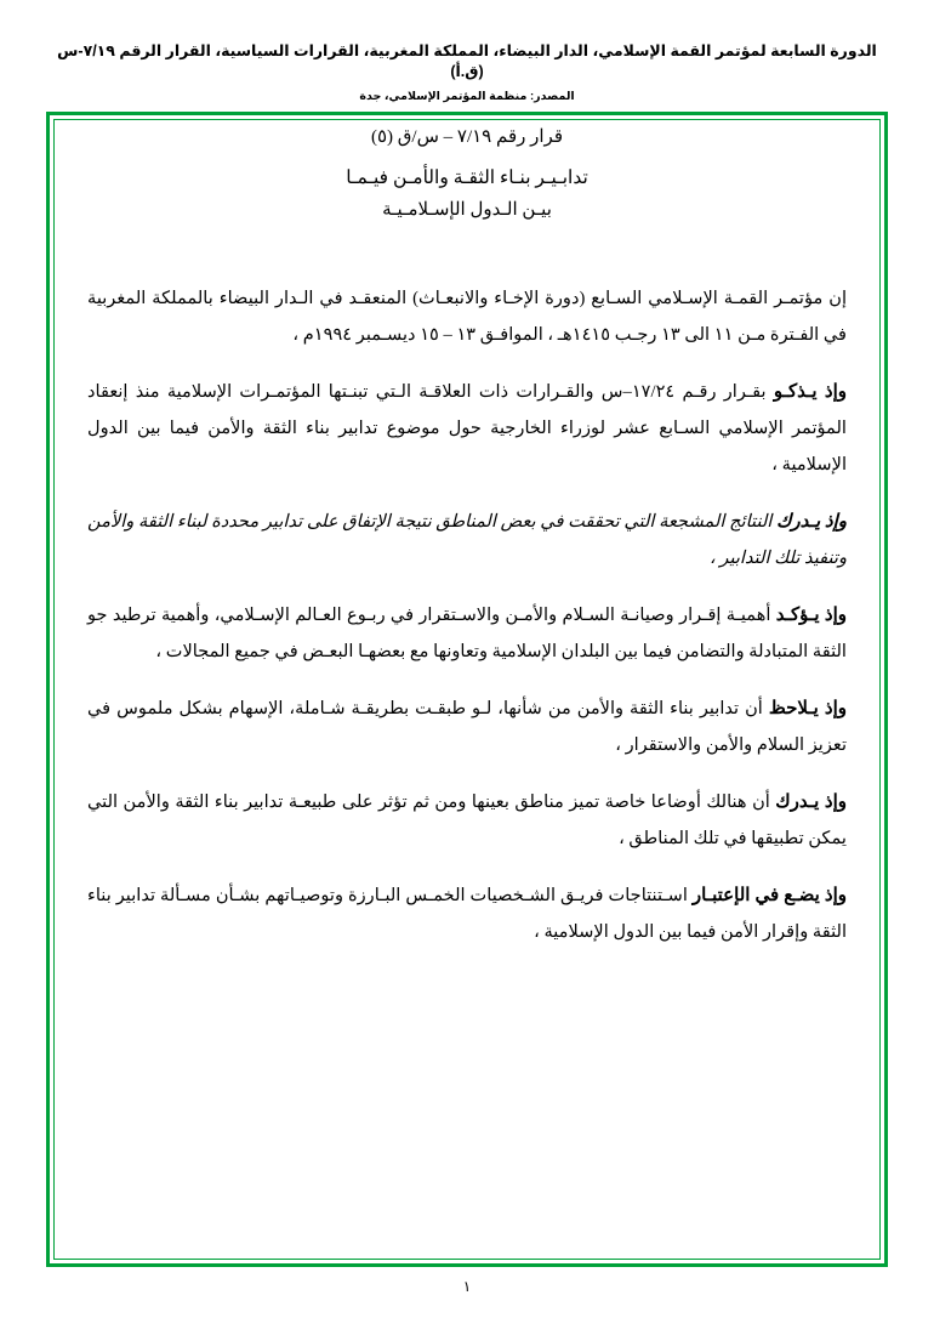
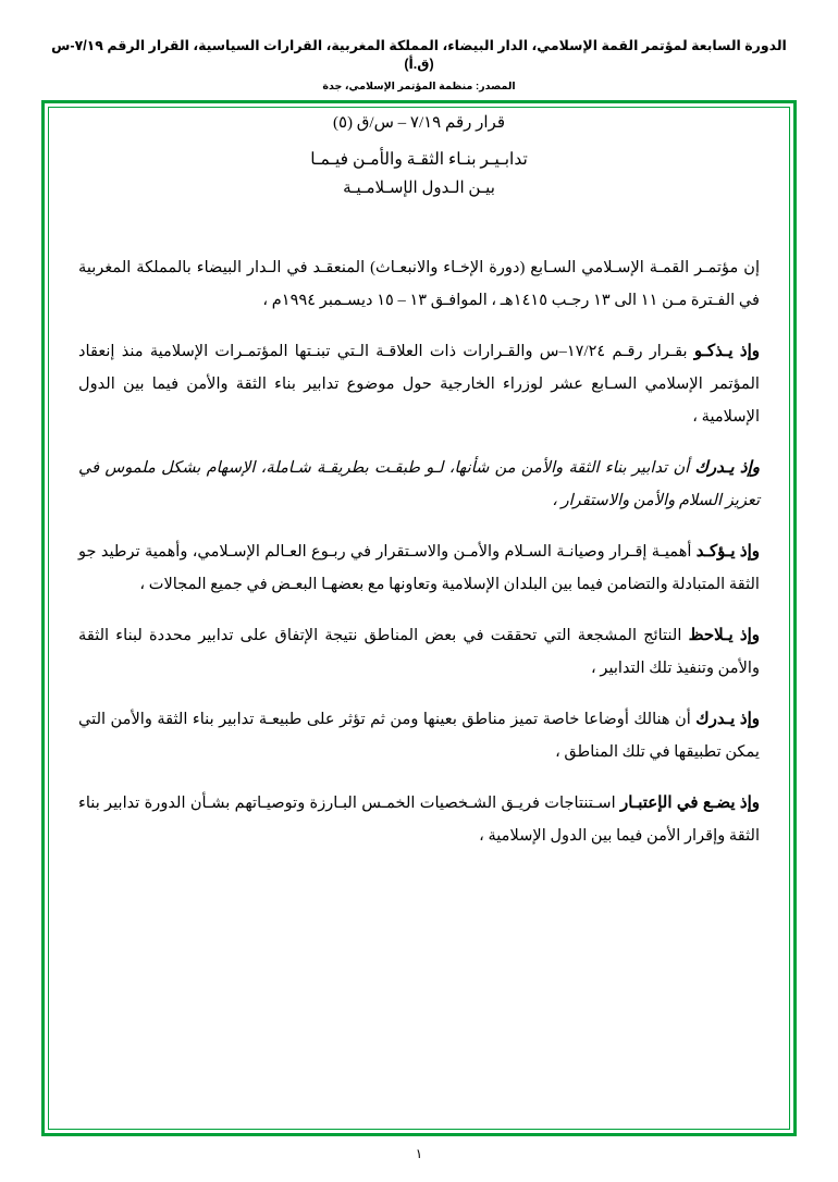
  الدورة السابعة لمؤتمر القمة الإسلامي، الدار البيضاء، المملكة المغربية، القرارات السياسية، القرار الرقم ٧/١٩-س (ق.أ)
  المصدر: منظمة المؤتمر الإسلامي، جدة
  قرار رقم ٧/١٩ – س/ق (٥)
  تدابـيـر بنـاء الثقـة والأمـن فيـمـا
  بيـن الـدول الإسـلامـيـة
  إن مؤتمـر القمـة الإسـلامي السـابع (دورة الإخـاء والانبعـاث) المنعقـد في الـدار البيضاء بالمملكة المغربية في الفـترة مـن ١١ الى ١٣ رجـب ١٤١٥هـ ، الموافـق ١٣ – ١٥ ديسـمبر ١٩٩٤م ،
  وإذ يـذكـو بقـرار رقـم ١٧/٢٤–س والقـرارات ذات العلاقـة الـتي تبنـتها المؤتمـرات الإسلامية منذ إنعقاد المؤتمر الإسلامي السـابع عشر لوزراء الخارجية حول موضوع تدابير بناء الثقة والأمن فيما بين الدول الإسلامية ،
- وإذ يـدرك النتائج المشجعة التي تحققت في بعض المناطق نتيجة الإتفاق على تدابير محددة لبناء الثقة والأمن وتنفيذ تلك التدابير ،
+ وإذ يـدرك أن تدابير بناء الثقة والأمن من شأنها، لـو طبقـت بطريقـة شـاملة، الإسهام بشكل ملموس في تعزيز السلام والأمن والاستقرار ،
  وإذ يـؤكـد أهميـة إقـرار وصيانـة السـلام والأمـن والاسـتقرار في ربـوع العـالم الإسـلامي، وأهمية ترطيد جو الثقة المتبادلة والتضامن فيما بين البلدان الإسلامية وتعاونها مع بعضهـا البعـض في جميع المجالات ،
- وإذ يـلاحظ أن تدابير بناء الثقة والأمن من شأنها، لـو طبقـت بطريقـة شـاملة، الإسهام بشكل ملموس في تعزيز السلام والأمن والاستقرار ،
+ وإذ يـلاحظ النتائج المشجعة التي تحققت في بعض المناطق نتيجة الإتفاق على تدابير محددة لبناء الثقة والأمن وتنفيذ تلك التدابير ،
  وإذ يـدرك أن هنالك أوضاعا خاصة تميز مناطق بعينها ومن ثم تؤثر على طبيعـة تدابير بناء الثقة والأمن التي يمكن تطبيقها في تلك المناطق ،
- وإذ يضـع في الإعتبـار اسـتنتاجات فريـق الشـخصيات الخمـس البـارزة وتوصيـاتهم بشـأن مسـألة تدابير بناء الثقة وإقرار الأمن فيما بين الدول الإسلامية ،
+ وإذ يضـع في الإعتبـار اسـتنتاجات فريـق الشـخصيات الخمـس البـارزة وتوصيـاتهم بشـأن الدورة تدابير بناء الثقة وإقرار الأمن فيما بين الدول الإسلامية ،
  ١
